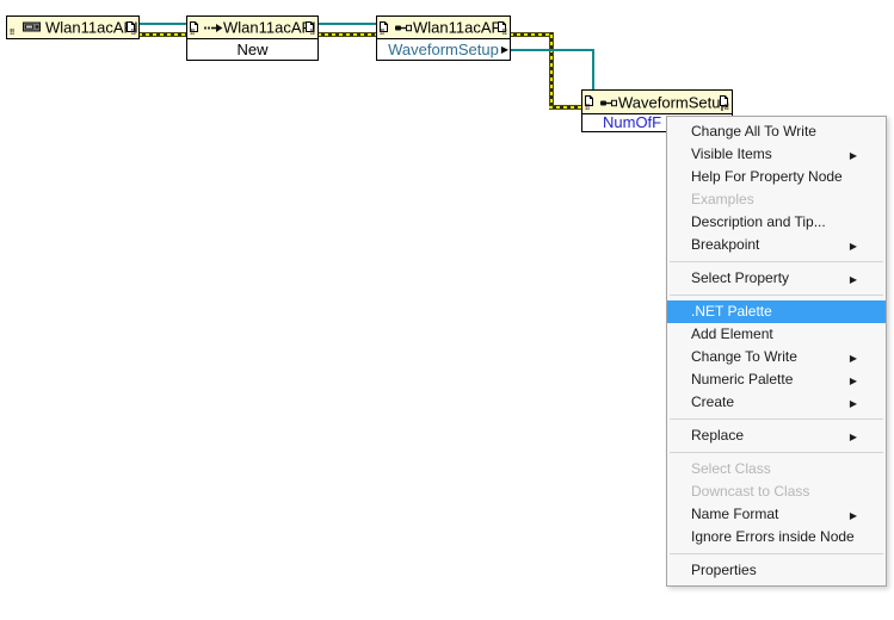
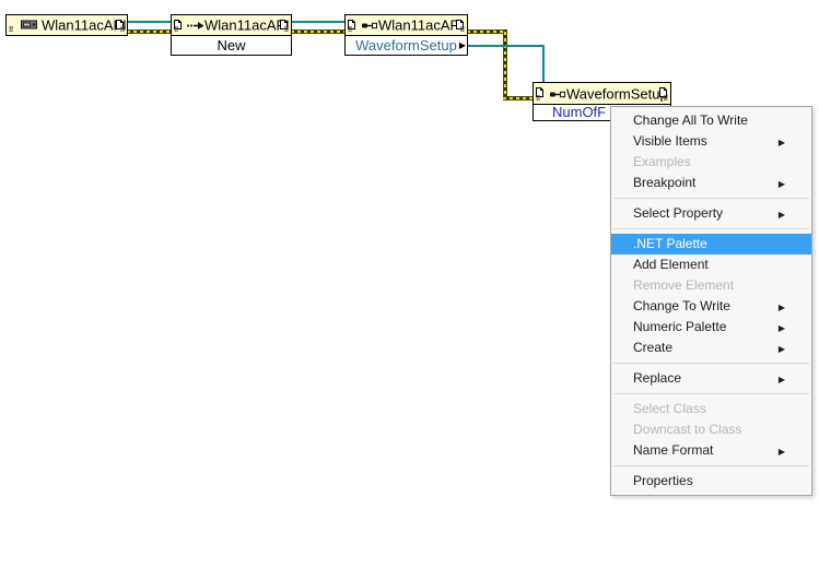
  Wlan11acAI
  Wlan11acA
  New
  Wlan11acAP
  WaveformSetup
  ▶
  WaveformSetu
  NumOfF
  Change All To Write
  Visible Items
  ▶
- Help For Property Node
  Examples
- Description and Tip...
  Breakpoint
  ▶
  Select Property
  ▶
  .NET Palette
  Add Element
+ Remove Element
  Change To Write
  ▶
  Numeric Palette
  ▶
  Create
  ▶
  Replace
  ▶
  Select Class
  Downcast to Class
  Name Format
  ▶
- Ignore Errors inside Node
  Properties
